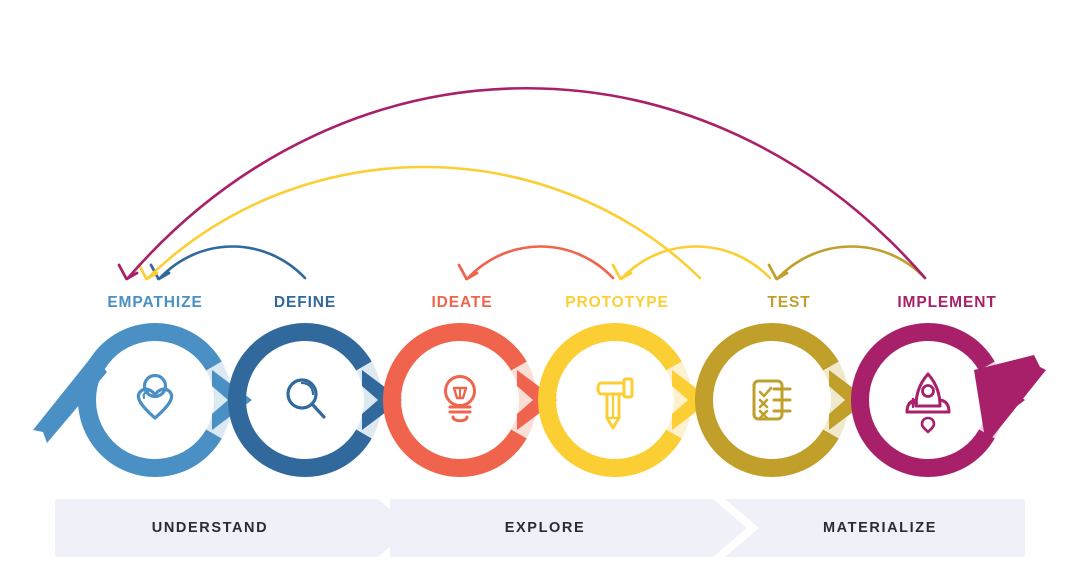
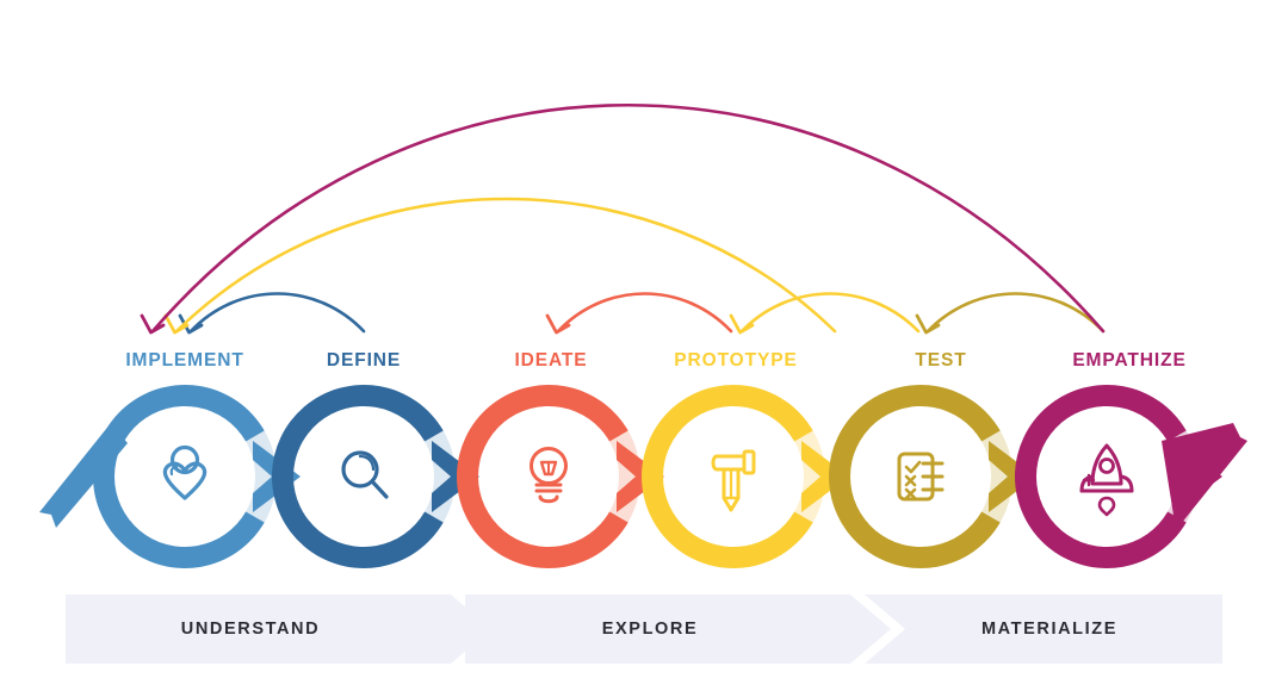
- EMPATHIZE
+ IMPLEMENT
  DEFINE
  IDEATE
  PROTOTYPE
  TEST
- IMPLEMENT
+ EMPATHIZE
  UNDERSTAND
  EXPLORE
  MATERIALIZE
